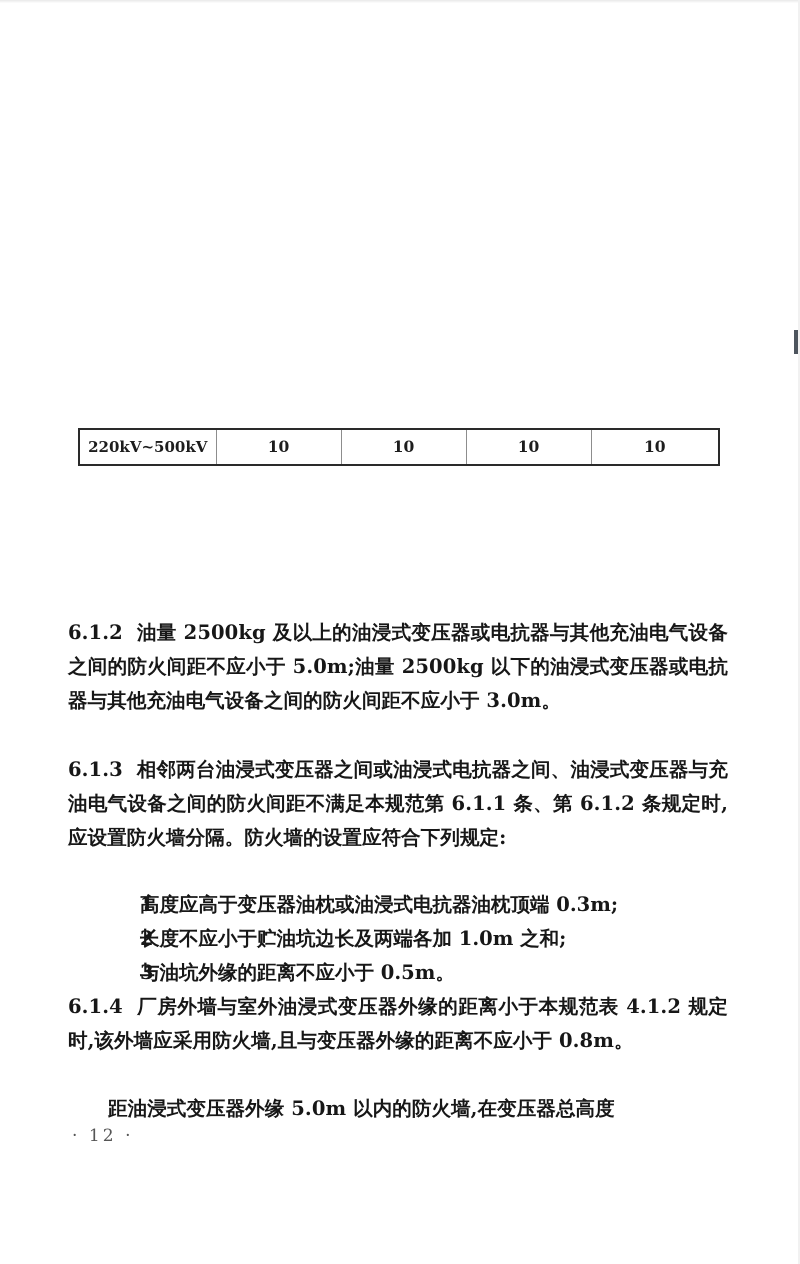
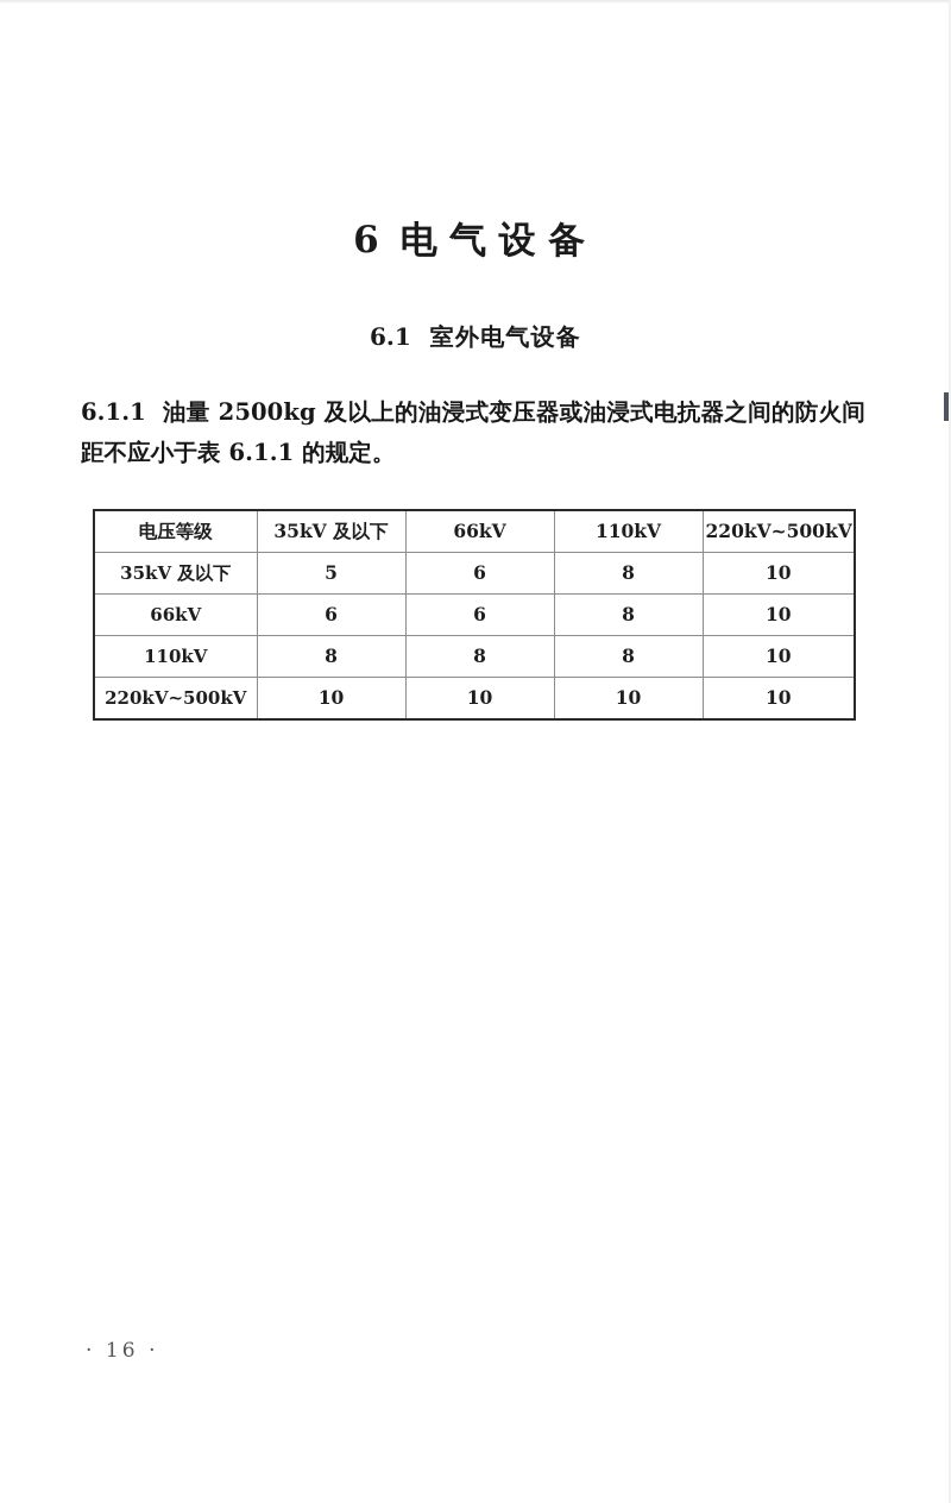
+ 6 电气设备
+ 6.1 室外电气设备
+ 6.1.1 油量 2500kg 及以上的油浸式变压器或油浸式电抗器之间的防火间距不应小于表 6.1.1 的规定。
+ 电压等级	35kV 及以下	66kV	110kV	220kV~500kV
+ 35kV 及以下	5	6	8	10
+ 66kV	6	6	8	10
+ 110kV	8	8	8	10
  220kV~500kV	10	10	10	10
- 6.1.2 油量 2500kg 及以上的油浸式变压器或电抗器与其他充油电气设备之间的防火间距不应小于 5.0m;油量 2500kg 以下的油浸式变压器或电抗器与其他充油电气设备之间的防火间距不应小于 3.0m。
- 6.1.3 相邻两台油浸式变压器之间或油浸式电抗器之间、油浸式变压器与充油电气设备之间的防火间距不满足本规范第 6.1.1 条、第 6.1.2 条规定时,应设置防火墙分隔。防火墙的设置应符合下列规定:
- 1高度应高于变压器油枕或油浸式电抗器油枕顶端 0.3m;
- 2长度不应小于贮油坑边长及两端各加 1.0m 之和;
- 3与油坑外缘的距离不应小于 0.5m。
- 6.1.4 厂房外墙与室外油浸式变压器外缘的距离小于本规范表 4.1.2 规定时,该外墙应采用防火墙,且与变压器外缘的距离不应小于 0.8m。
- 距油浸式变压器外缘 5.0m 以内的防火墙,在变压器总高度
- · 12 ·
+ · 16 ·
